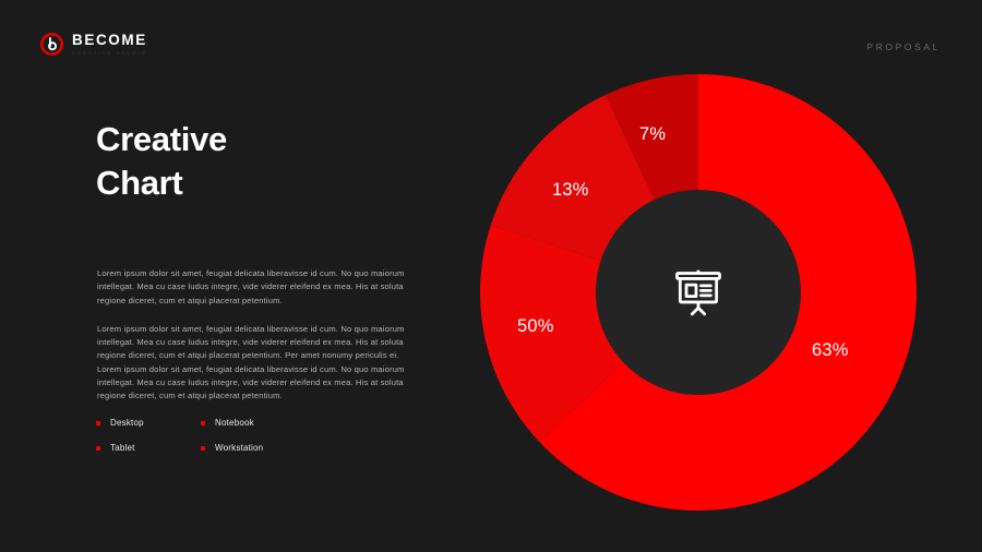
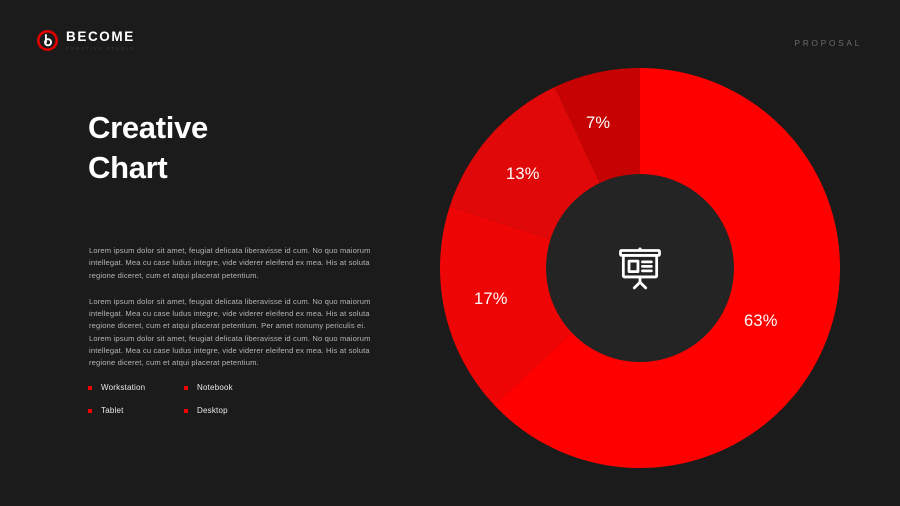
  BECOME
  PROPOSAL
  Creative
  Chart
  Lorem ipsum dolor sit amet, feugiat delicata liberavisse id cum. No quo maiorum intellegat. Mea cu case ludus integre, vide viderer eleifend ex mea. His at soluta regione diceret, cum et atqui placerat petentium.
  Lorem ipsum dolor sit amet, feugiat delicata liberavisse id cum. No quo maiorum intellegat. Mea cu case ludus integre, vide viderer eleifend ex mea. His at soluta regione diceret, cum et atqui placerat petentium. Per amet nonumy periculis ei. Lorem ipsum dolor sit amet, feugiat delicata liberavisse id cum. No quo maiorum intellegat. Mea cu case ludus integre, vide viderer eleifend ex mea. His at soluta regione diceret, cum et atqui placerat petentium.
- Desktop
+ Workstation
  Notebook
  Tablet
- Workstation
+ Desktop
  63%
- 50%
+ 17%
  13%
  7%
